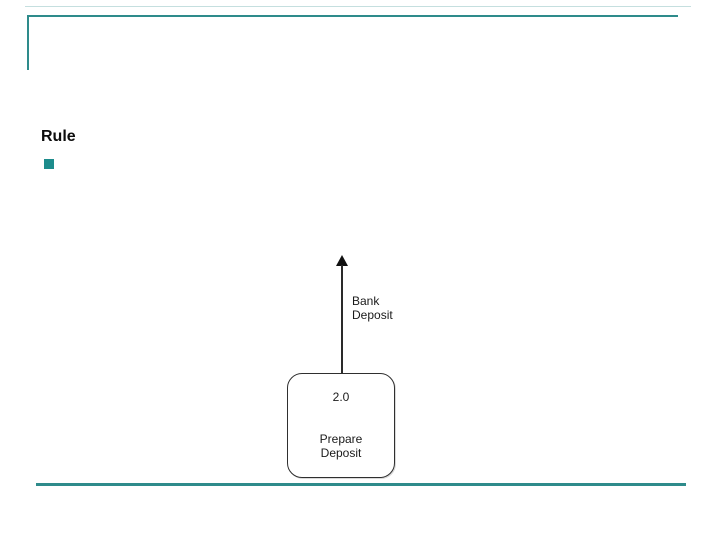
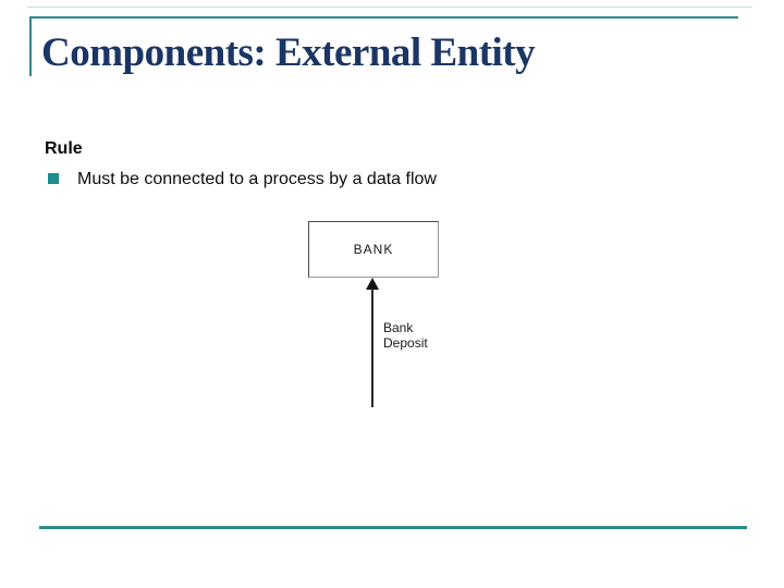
+ Components: External Entity
  Rule
+ Must be connected to a process by a data flow
+ BANK
  Bank Deposit
- 2.0
- Prepare Deposit
